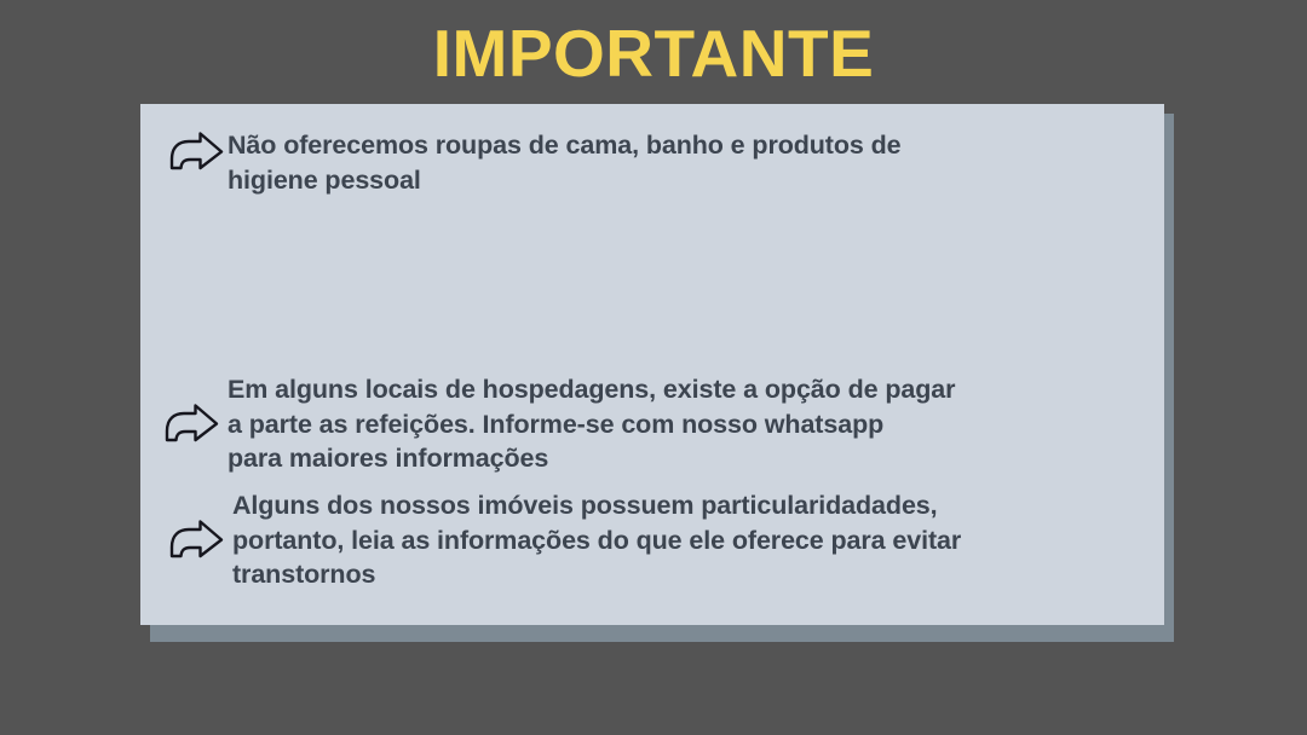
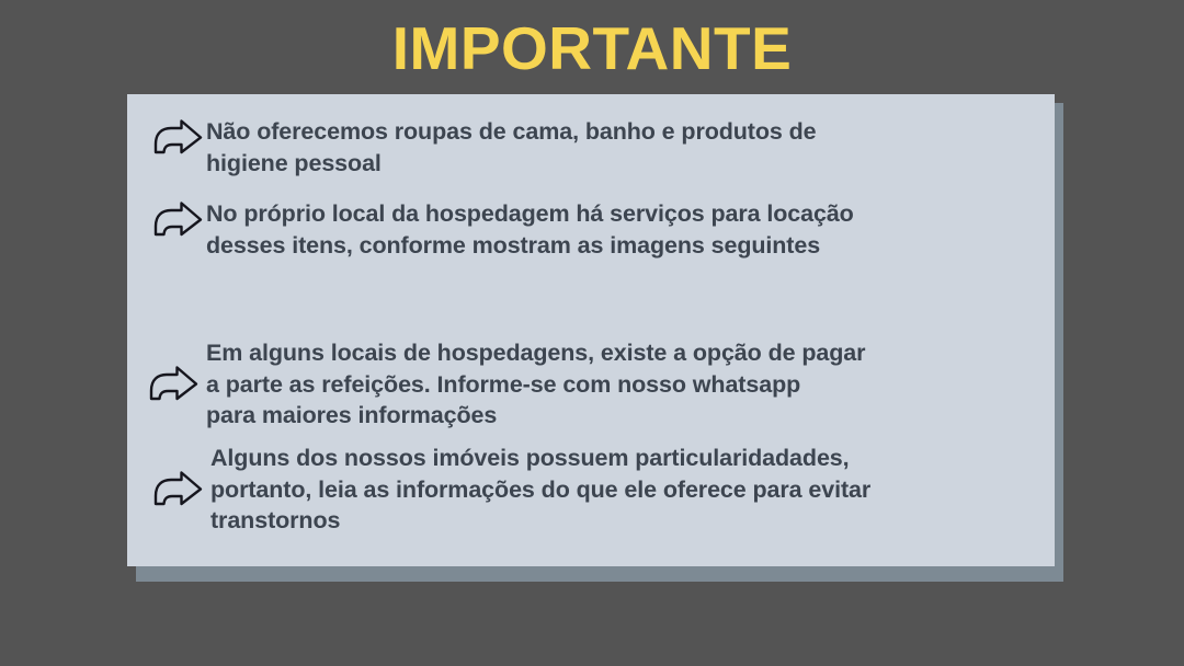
  IMPORTANTE
  Não oferecemos roupas de cama, banho e produtos de
  higiene pessoal
+ No próprio local da hospedagem há serviços para locação
+ desses itens, conforme mostram as imagens seguintes
  Em alguns locais de hospedagens, existe a opção de pagar
  a parte as refeições. Informe-se com nosso whatsapp
  para maiores informações
  Alguns dos nossos imóveis possuem particularidadades,
  portanto, leia as informações do que ele oferece para evitar
  transtornos
